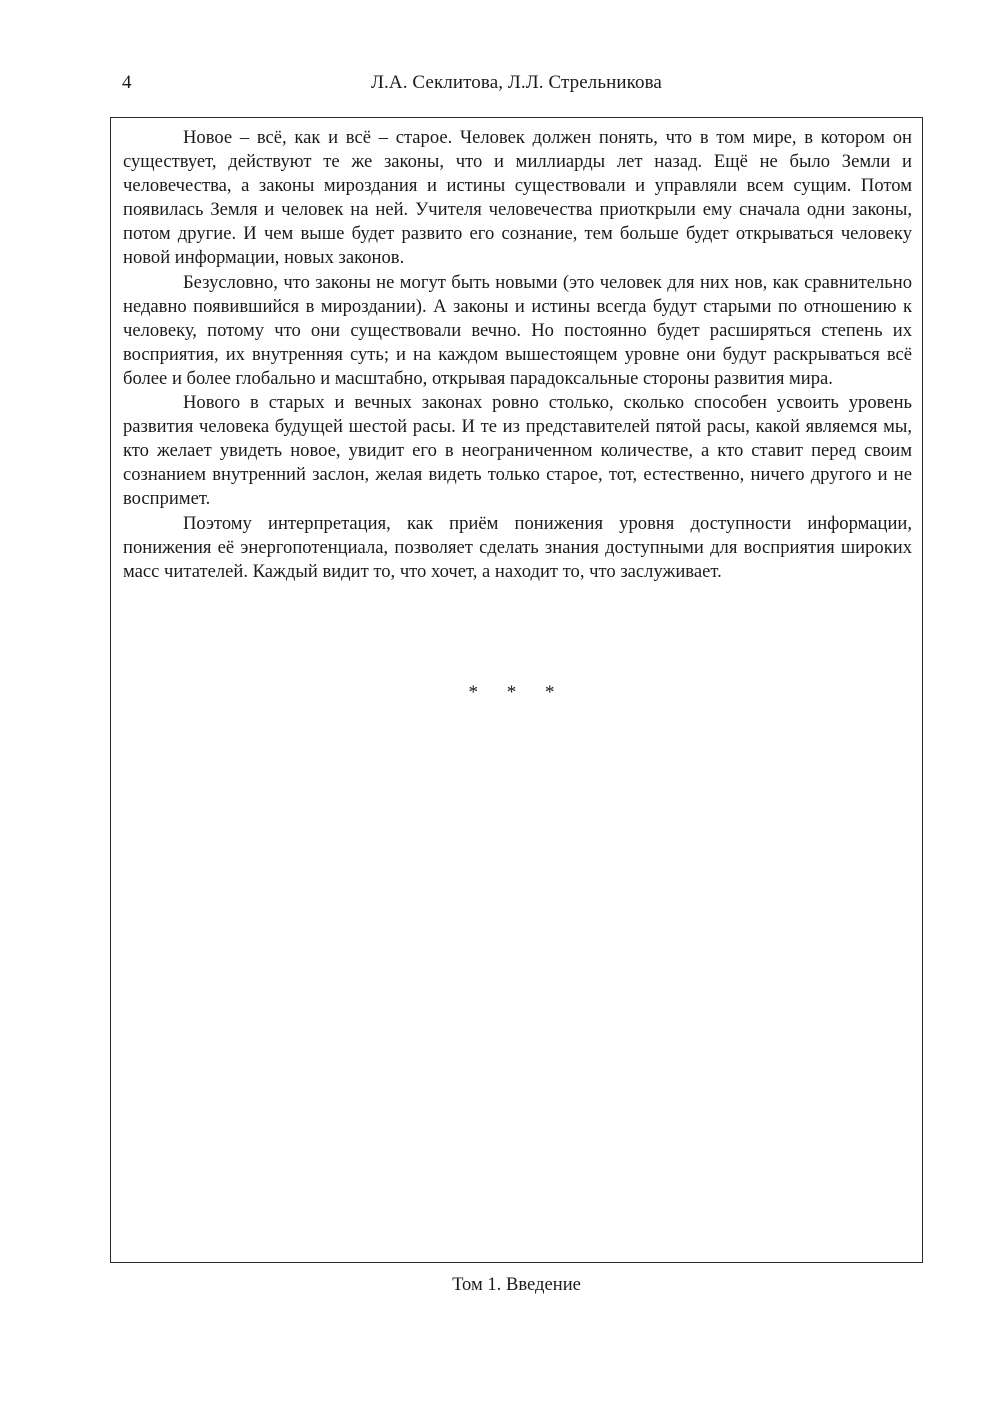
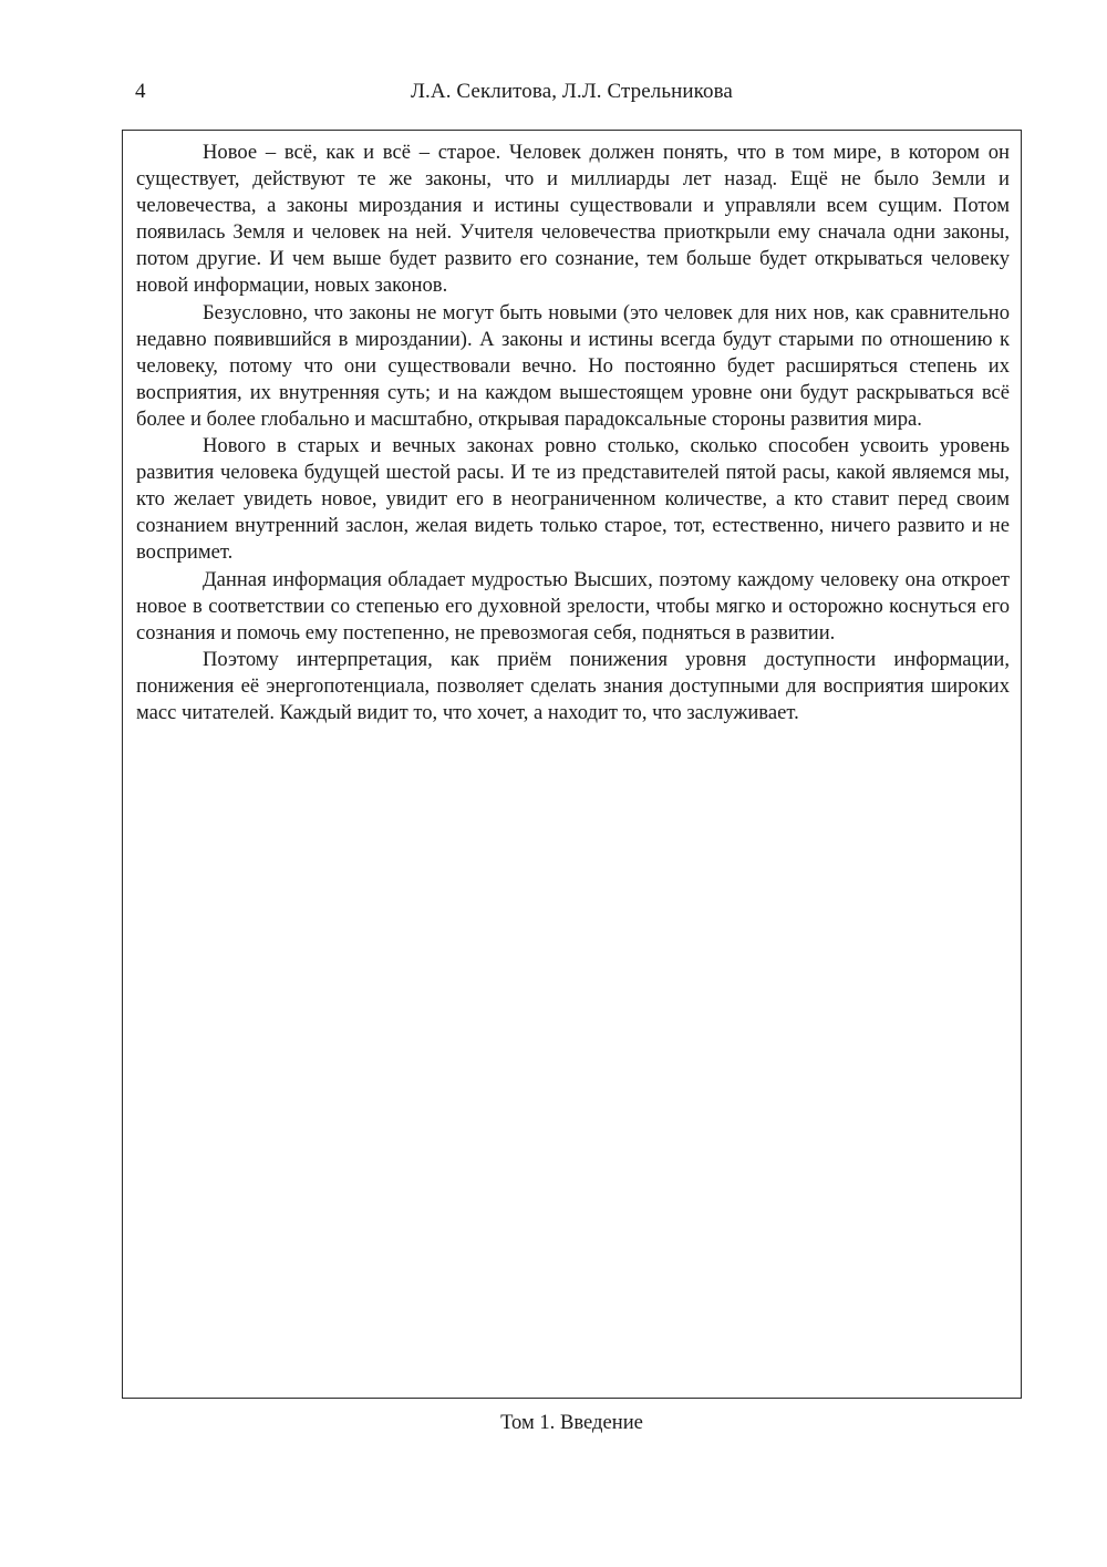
  4
  Л.А. Секлитова, Л.Л. Стрельникова
  Новое – всё, как и всё – старое. Человек должен понять, что в том мире, в котором он существует, действуют те же законы, что и миллиарды лет назад. Ещё не было Земли и человечества, а законы мироздания и истины существовали и управляли всем сущим. Потом появилась Земля и человек на ней. Учителя человечества приоткрыли ему сначала одни законы, потом другие. И чем выше будет развито его сознание, тем больше будет открываться человеку новой информации, новых законов.
  Безусловно, что законы не могут быть новыми (это человек для них нов, как сравнительно недавно появившийся в мироздании). А законы и истины всегда будут старыми по отношению к человеку, потому что они существовали вечно. Но постоянно будет расширяться степень их восприятия, их внутренняя суть; и на каждом вышестоящем уровне они будут раскрываться всё более и более глобально и масштабно, открывая парадоксальные стороны развития мира.
- Нового в старых и вечных законах ровно столько, сколько способен усвоить уровень развития человека будущей шестой расы. И те из представителей пятой расы, какой являемся мы, кто желает увидеть новое, увидит его в неограниченном количестве, а кто ставит перед своим сознанием внутренний заслон, желая видеть только старое, тот, естественно, ничего другого и не воспримет.
+ Нового в старых и вечных законах ровно столько, сколько способен усвоить уровень развития человека будущей шестой расы. И те из представителей пятой расы, какой являемся мы, кто желает увидеть новое, увидит его в неограниченном количестве, а кто ставит перед своим сознанием внутренний заслон, желая видеть только старое, тот, естественно, ничего развито и не воспримет.
+ Данная информация обладает мудростью Высших, поэтому каждому человеку она откроет новое в соответствии со степенью его духовной зрелости, чтобы мягко и осторожно коснуться его сознания и помочь ему постепенно, не превозмогая себя, подняться в развитии.
  Поэтому интерпретация, как приём понижения уровня доступности информации, понижения её энергопотенциала, позволяет сделать знания доступными для восприятия широких масс читателей. Каждый видит то, что хочет, а находит то, что заслуживает.
- * * *
  Том 1. Введение
